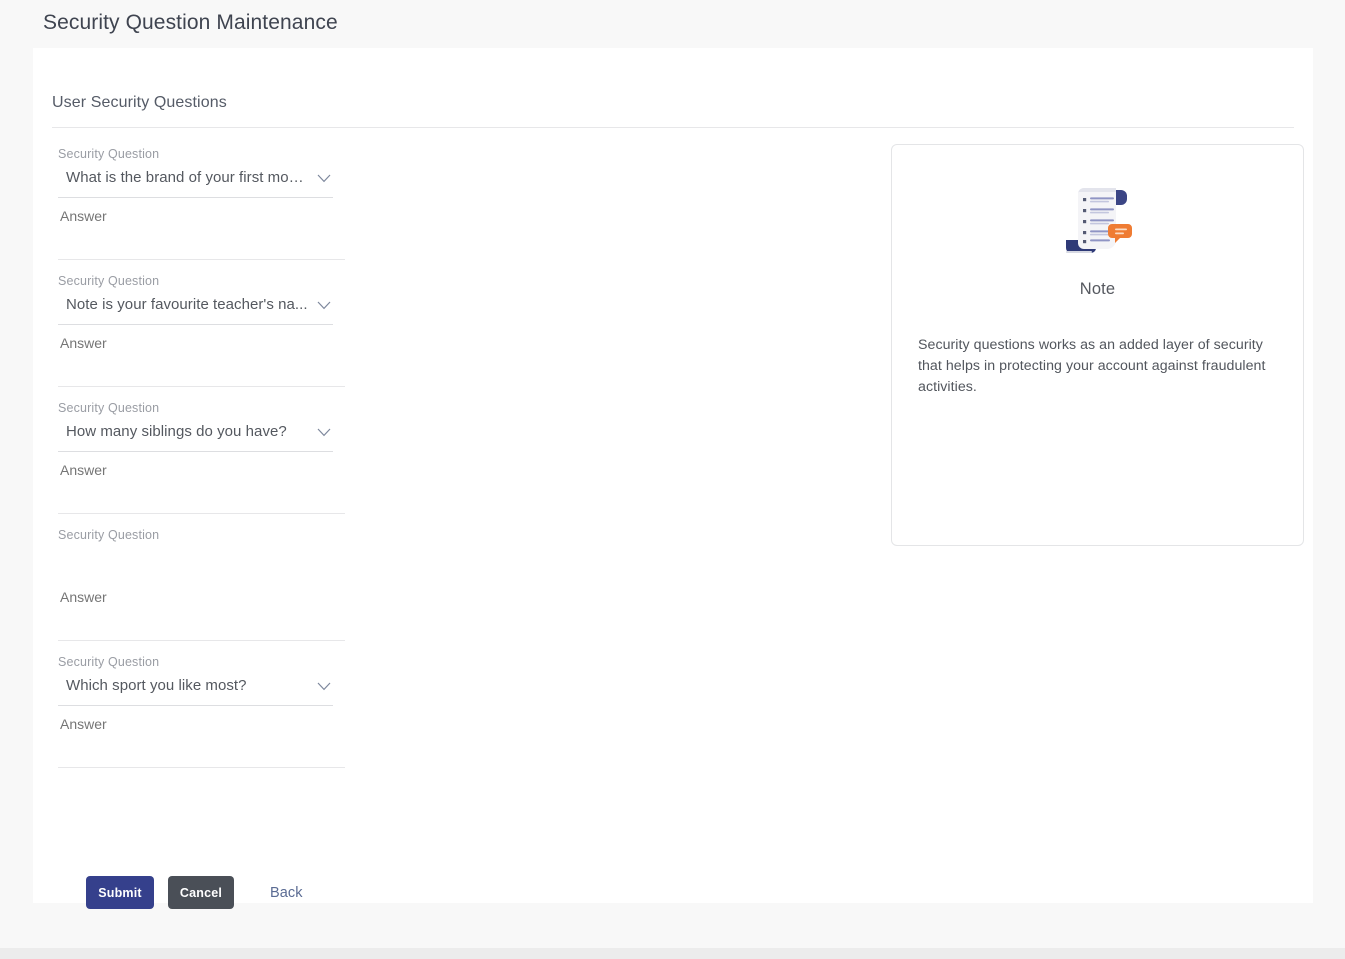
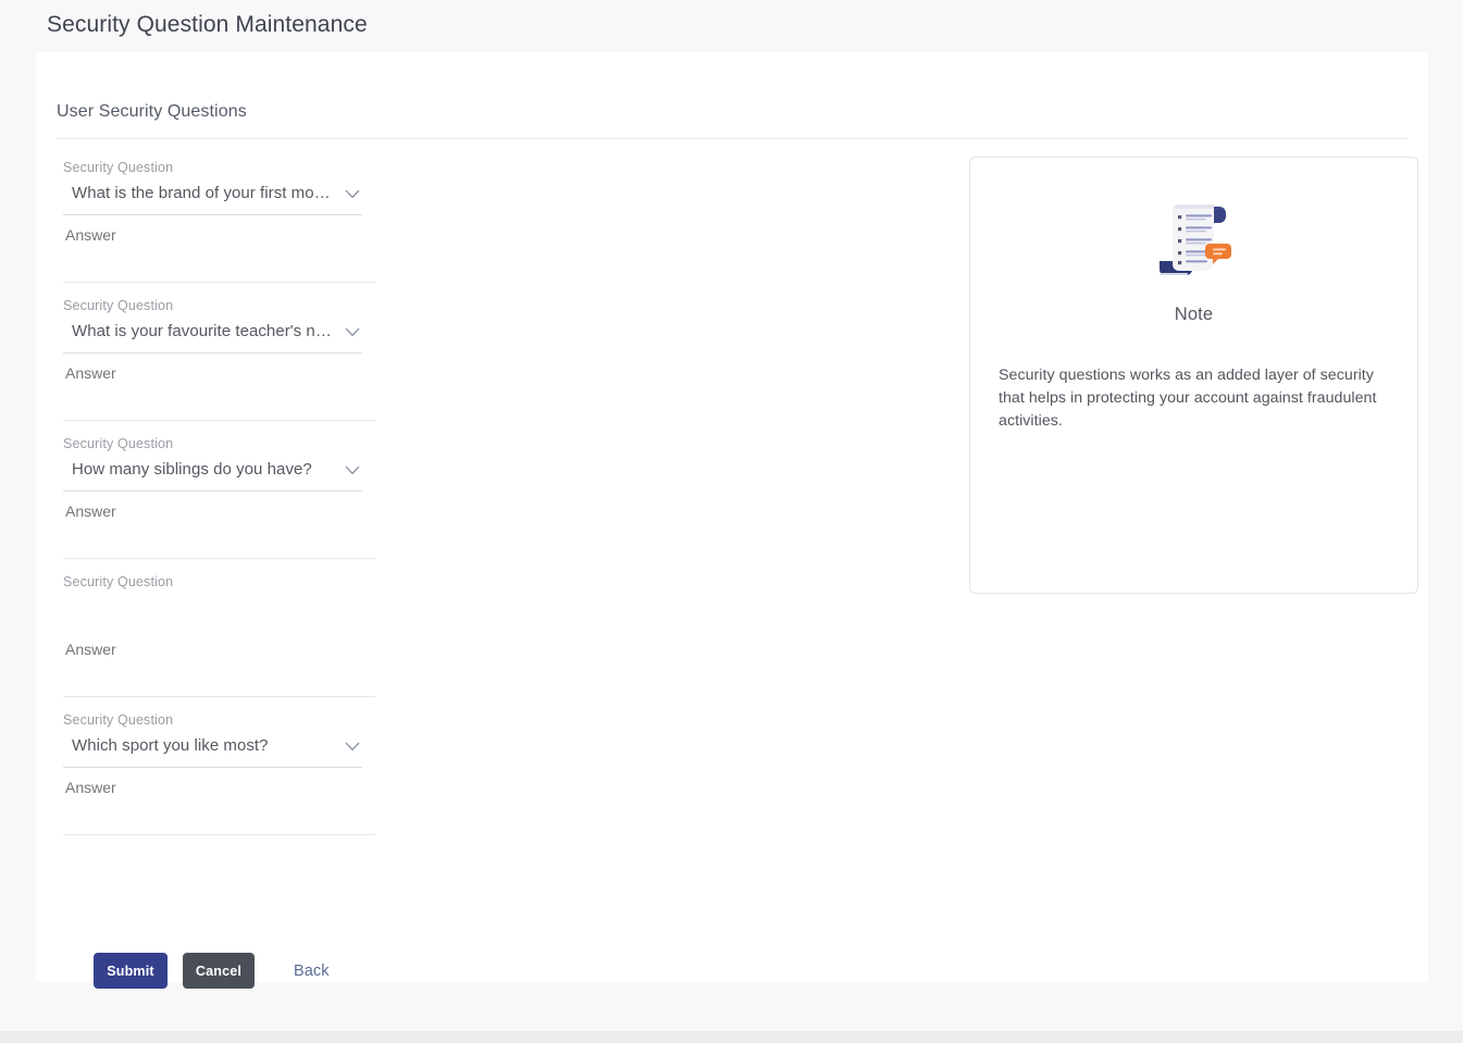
  Security Question Maintenance
  User Security Questions
  Security Question
  What is the brand of your first mobi..
  Answer
  Security Question
- Note is your favourite teacher's na...
+ What is your favourite teacher's na...
  Answer
  Security Question
  How many siblings do you have?
  Answer
  Security Question
  Answer
  Security Question
  Which sport you like most?
  Answer
  Submit
  Cancel
  Back
  Note
  Security questions works as an added layer of security that helps in protecting your account against fraudulent activities.
